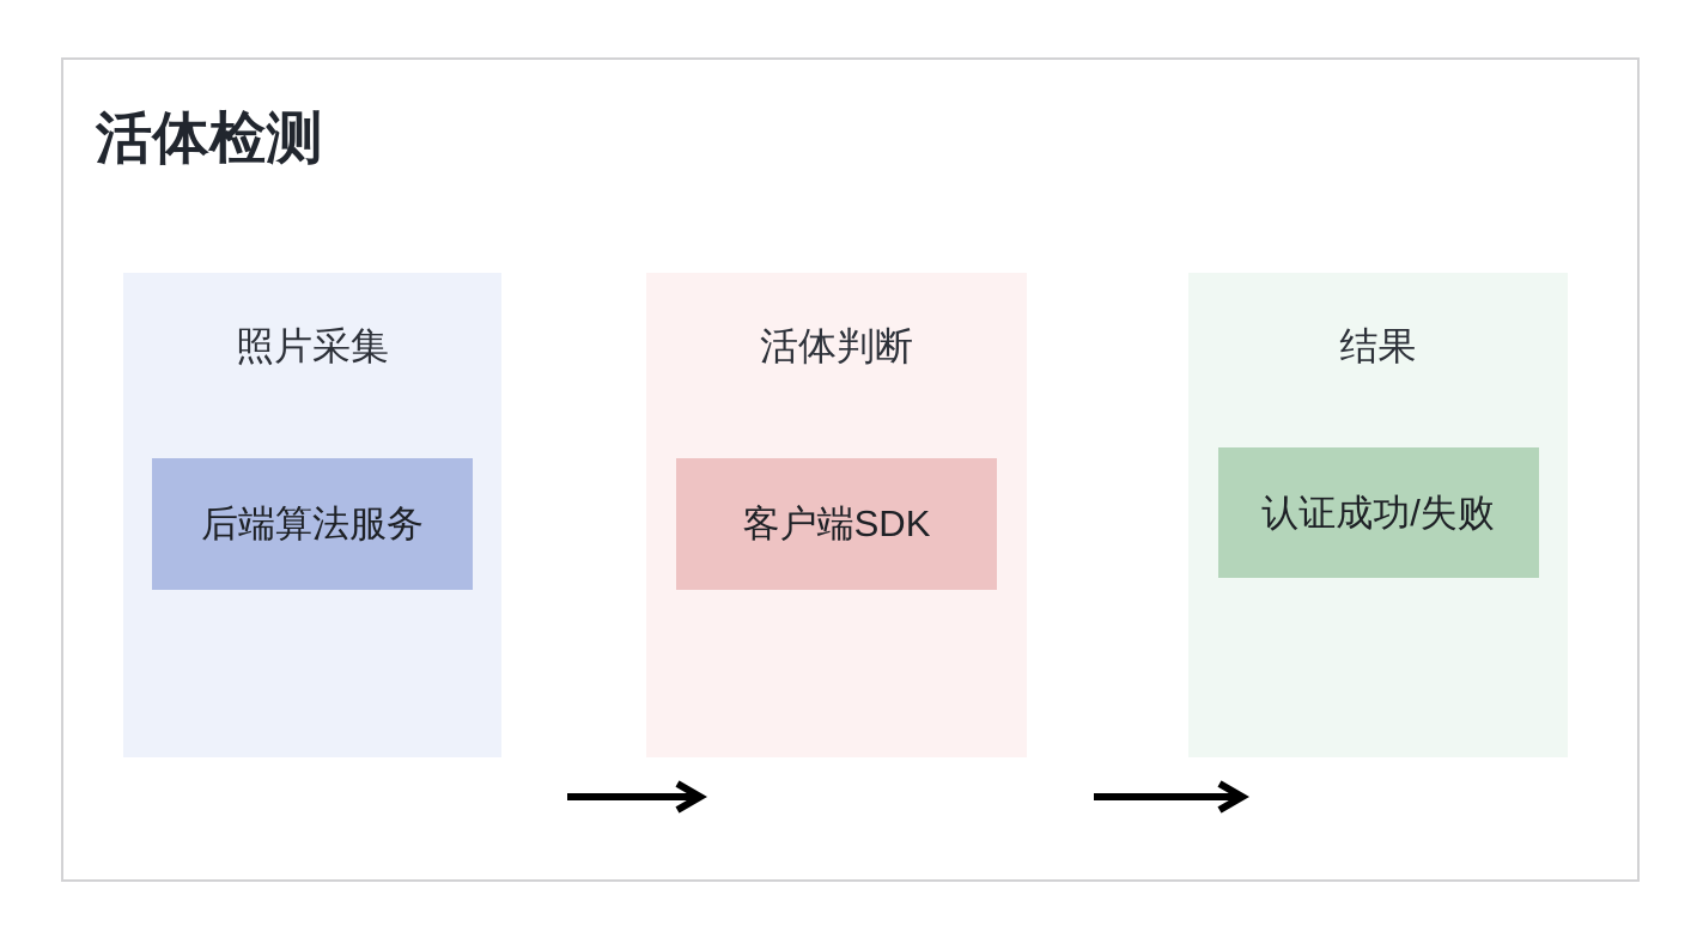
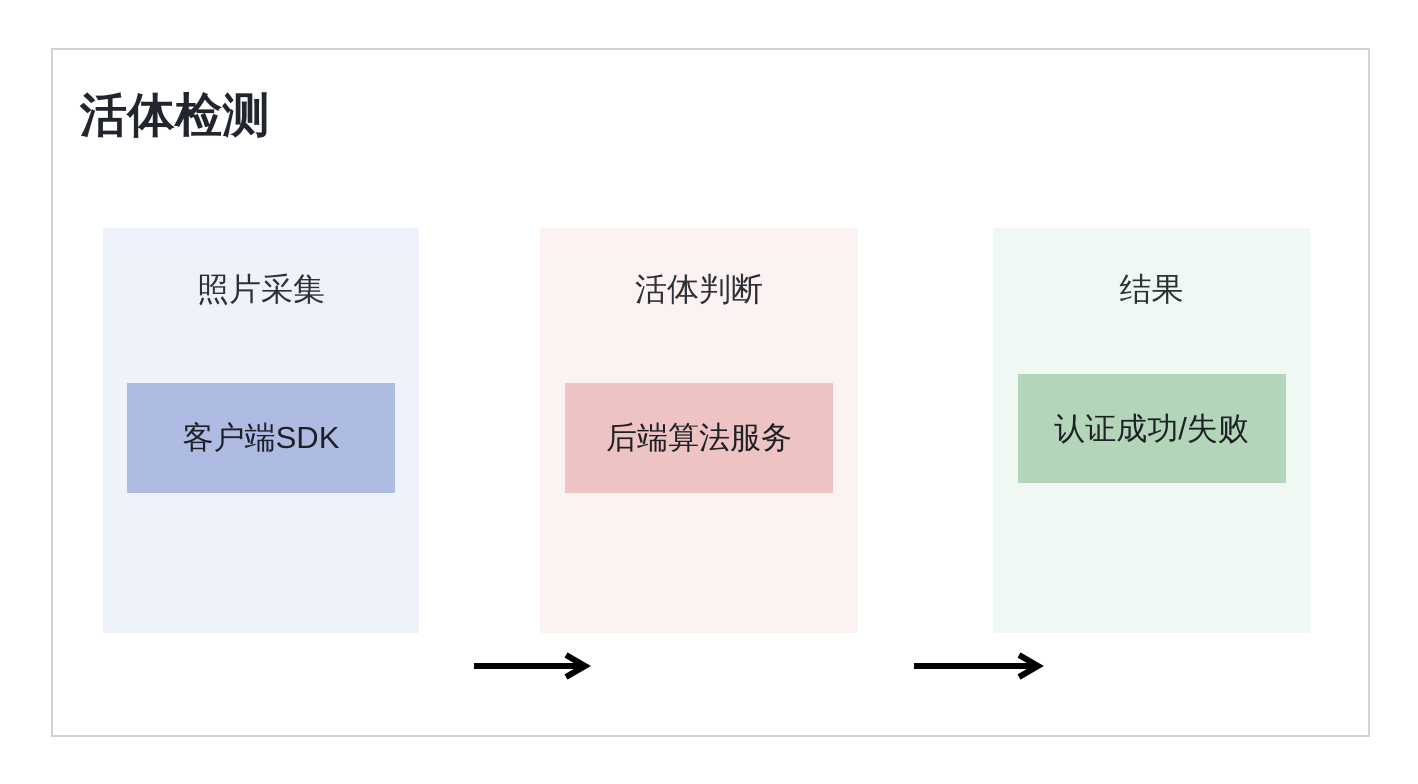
  活体检测
  照片采集
- 后端算法服务
+ 客户端SDK
  活体判断
- 客户端SDK
+ 后端算法服务
  结果
  认证成功/失败
